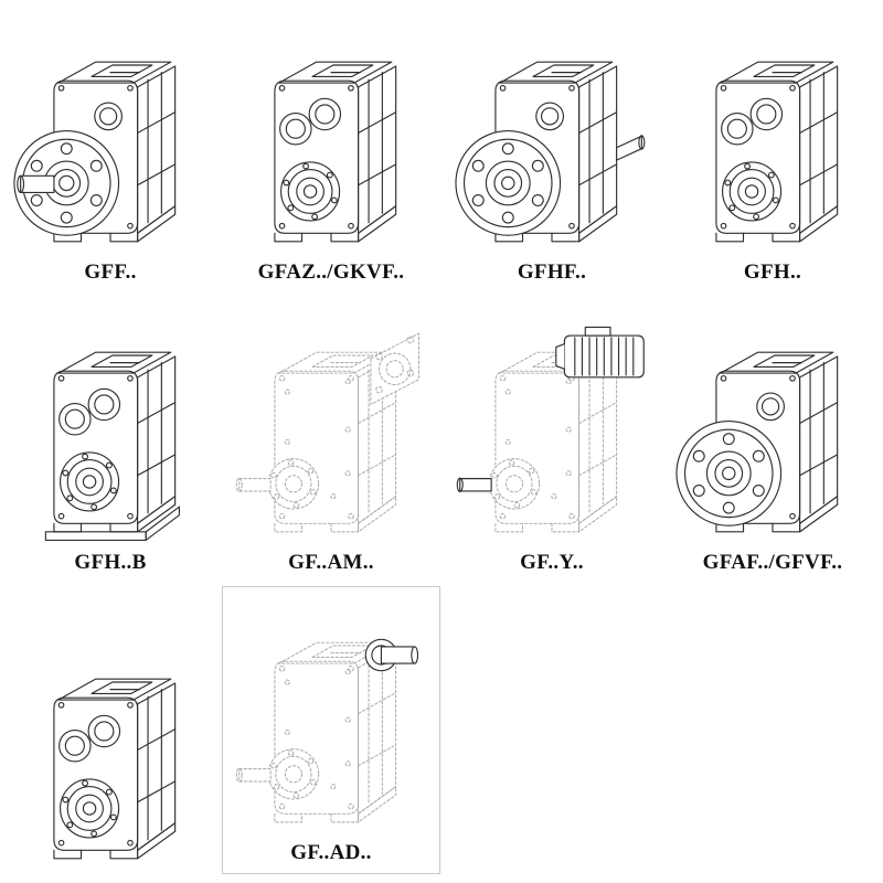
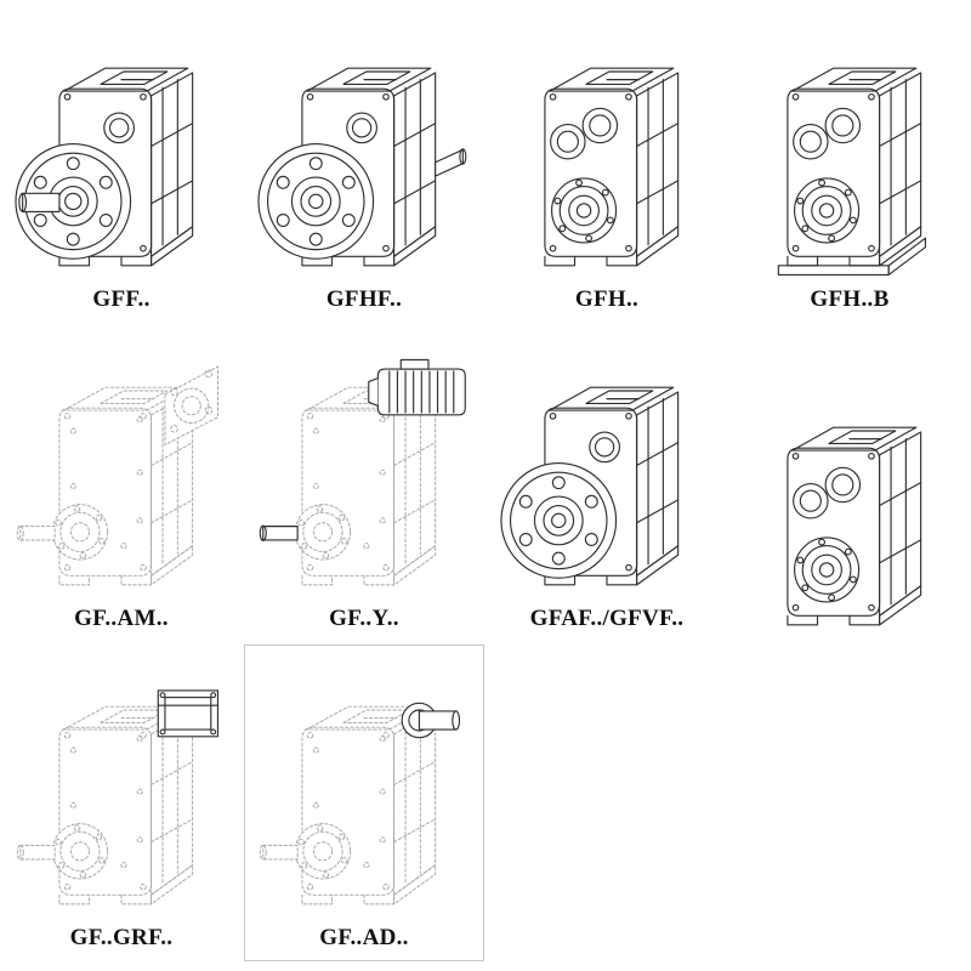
  GFF..
- GFAZ../GKVF..
  GFHF..
  GFH..
  GFH..B
  GF..AM..
  GF..Y..
  GFAF../GFVF..
+ GF..GRF..
  GF..AD..
